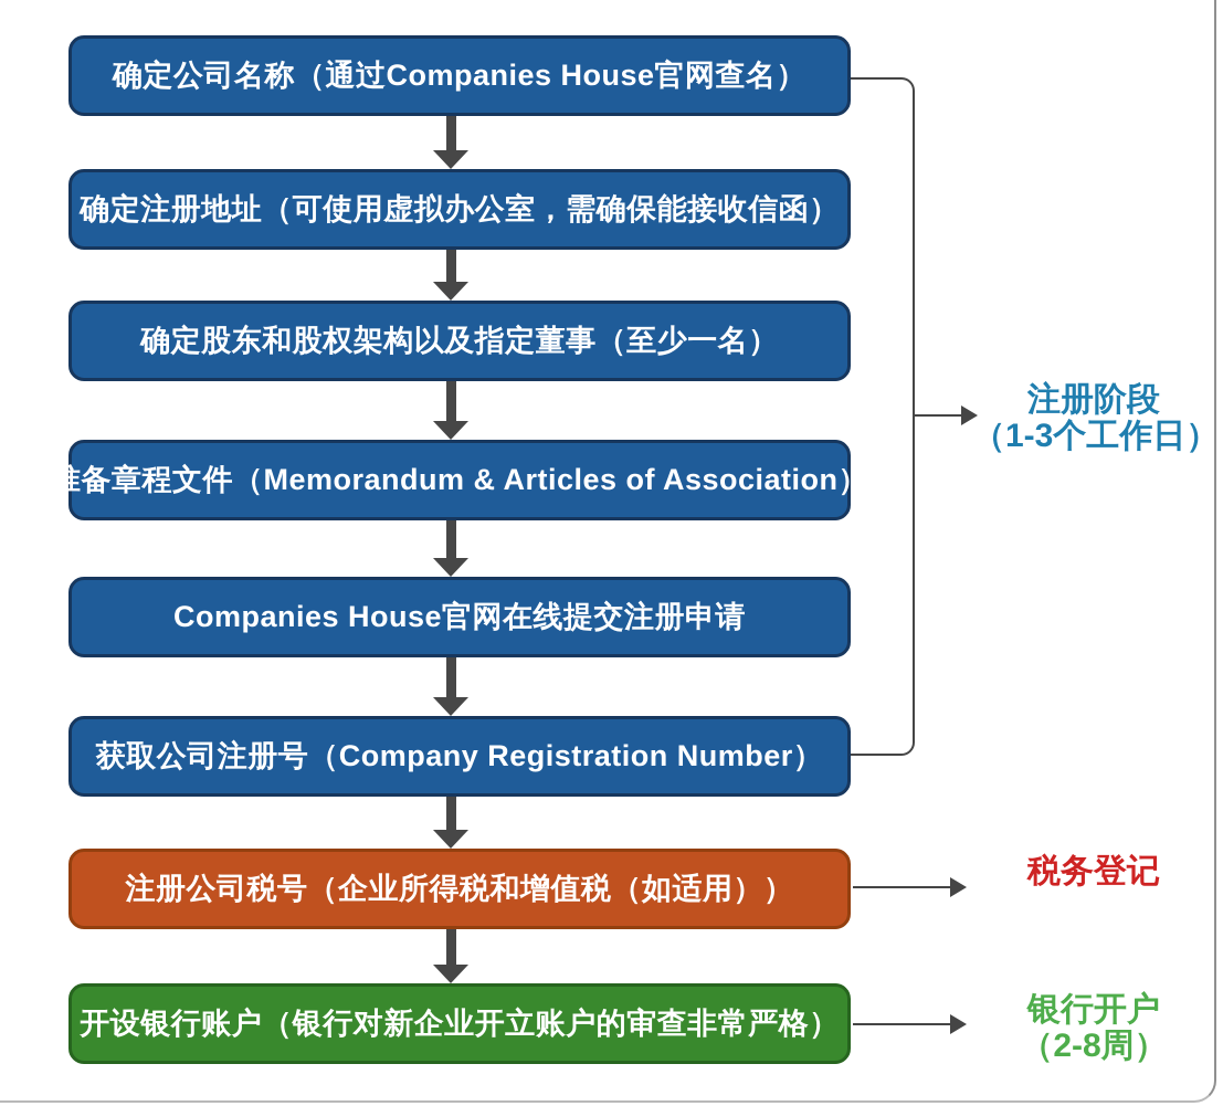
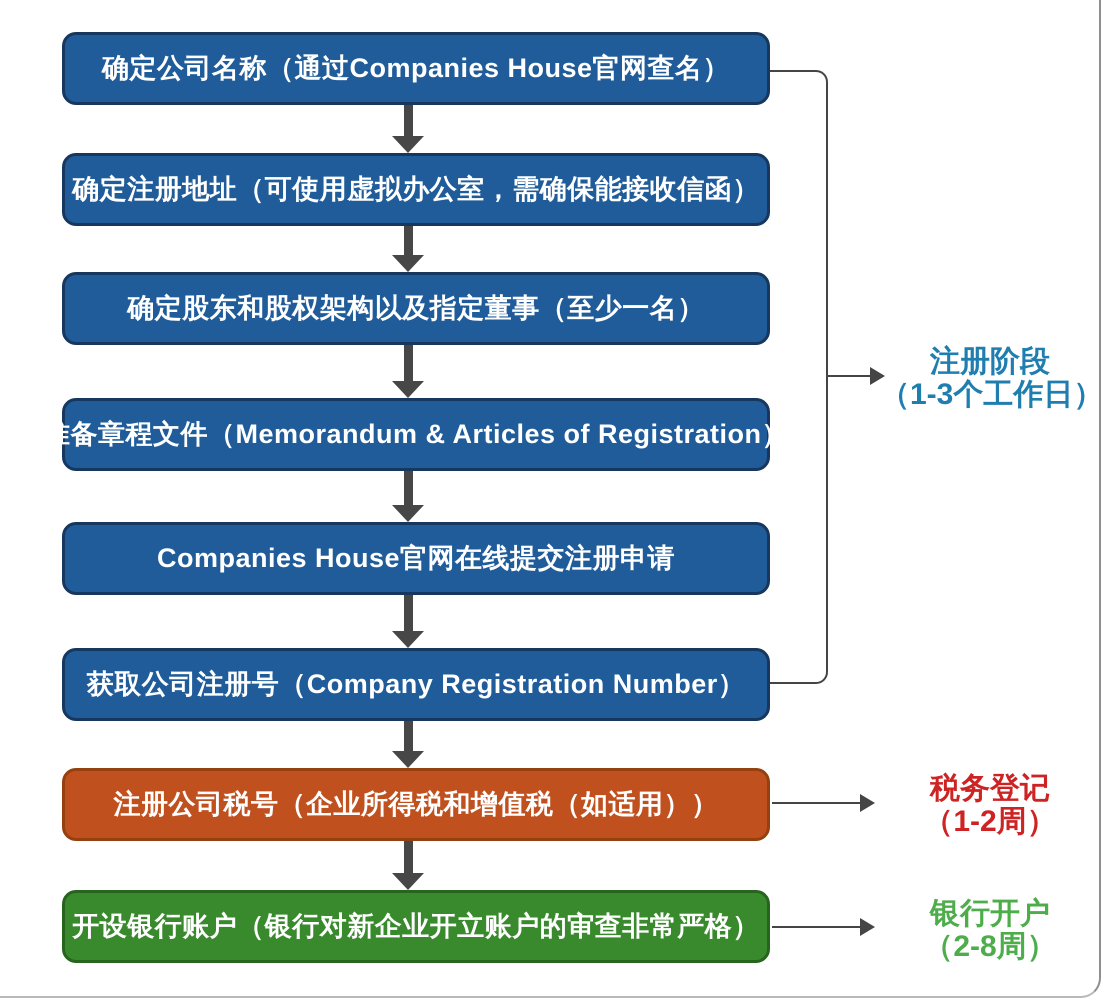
  确定公司名称（通过Companies House官网查名）
  确定注册地址（可使用虚拟办公室，需确保能接收信函）
  确定股东和股权架构以及指定董事（至少一名）
- 准备章程文件（Memorandum & Articles of Association）
+ 准备章程文件（Memorandum & Articles of Registration）
  Companies House官网在线提交注册申请
  获取公司注册号（Company Registration Number）
  注册公司税号（企业所得税和增值税（如适用））
  开设银行账户（银行对新企业开立账户的审查非常严格）
  注册阶段
  （1-3个工作日）
  税务登记
+ （1-2周）
  银行开户
  （2-8周）
